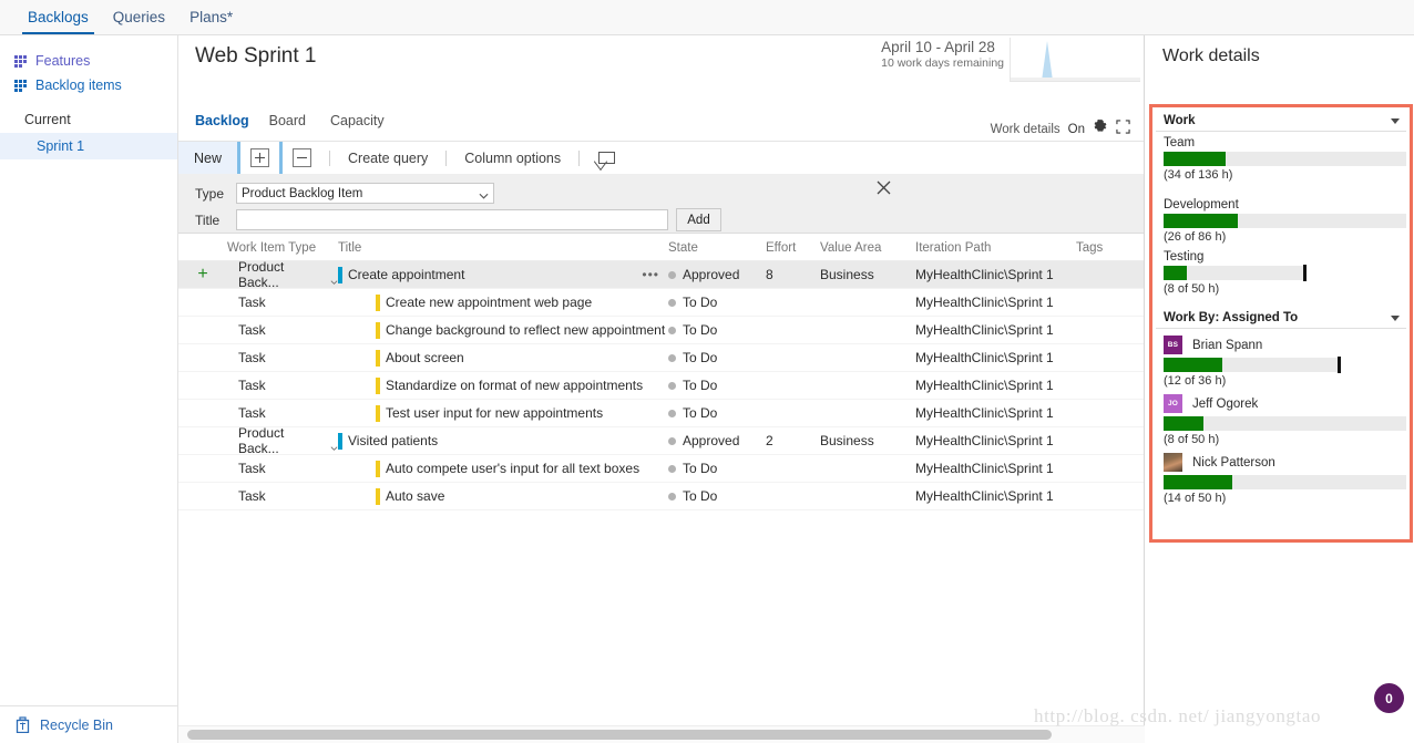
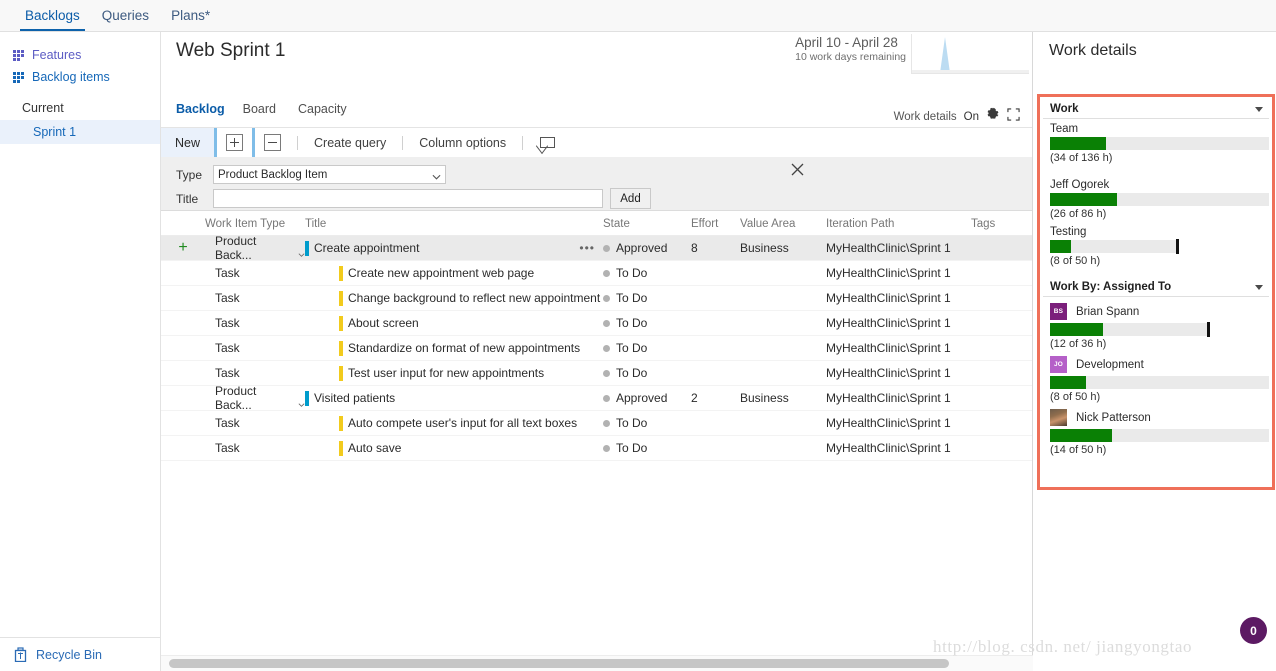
  Backlogs
  Queries
  Plans*
  Features
  Backlog items
  Current
  Sprint 1
  Recycle Bin
  Web Sprint 1
  April 10 - April 28
  10 work days remaining
  Backlog
  Board
  Capacity
  Work details
  On
  New
  Create query
  Column options
  Type
  Product Backlog Item
  Title
  Add
  Work Item Type
  Title
  State
  Effort
  Value Area
  Iteration Path
  Tags
  +
  Product Back...
  Create appointment
  •••
  Approved
  8
  Business
  MyHealthClinic\Sprint 1
  Task
  Create new appointment web page
  To Do
  MyHealthClinic\Sprint 1
  Task
  Change background to reflect new appointment
  To Do
  MyHealthClinic\Sprint 1
  Task
  About screen
  To Do
  MyHealthClinic\Sprint 1
  Task
  Standardize on format of new appointments
  To Do
  MyHealthClinic\Sprint 1
  Task
  Test user input for new appointments
  To Do
  MyHealthClinic\Sprint 1
  Product Back...
  Visited patients
  Approved
  2
  Business
  MyHealthClinic\Sprint 1
  Task
  Auto compete user's input for all text boxes
  To Do
  MyHealthClinic\Sprint 1
  Task
  Auto save
  To Do
  MyHealthClinic\Sprint 1
  Work details
  Work
  Team
  (34 of 136 h)
- Development
+ Jeff Ogorek
  (26 of 86 h)
  Testing
  (8 of 50 h)
  Work By: Assigned To
  Brian Spann
  (12 of 36 h)
- Jeff Ogorek
+ Development
  (8 of 50 h)
  Nick Patterson
  (14 of 50 h)
  0
  http://blog. csdn. net/ jiangyongtao
